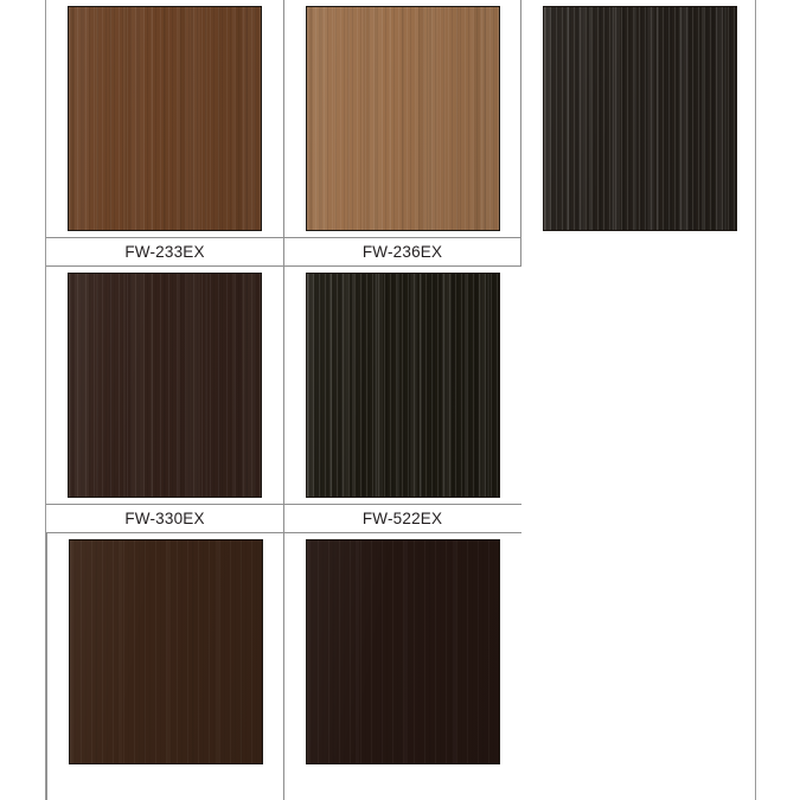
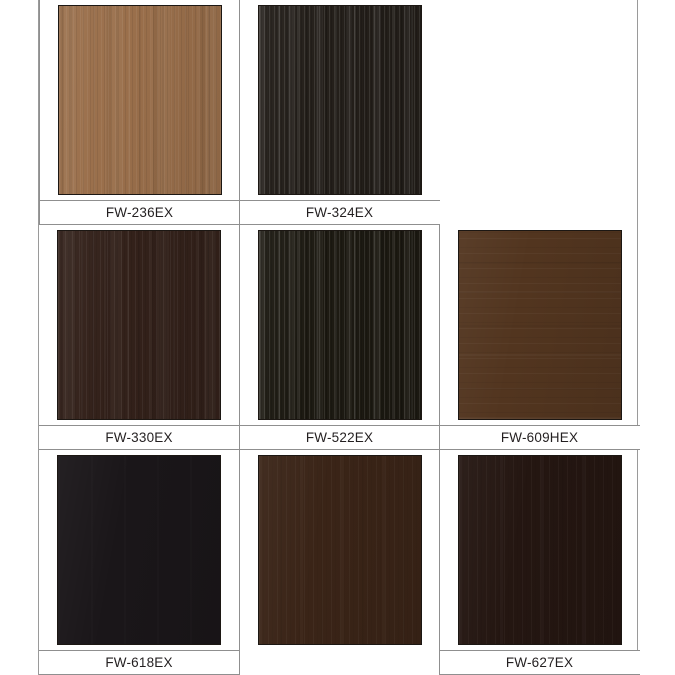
- FW-233EX
  FW-236EX
+ FW-324EX
  FW-330EX
  FW-522EX
+ FW-609HEX
+ FW-618EX
+ FW-627EX
